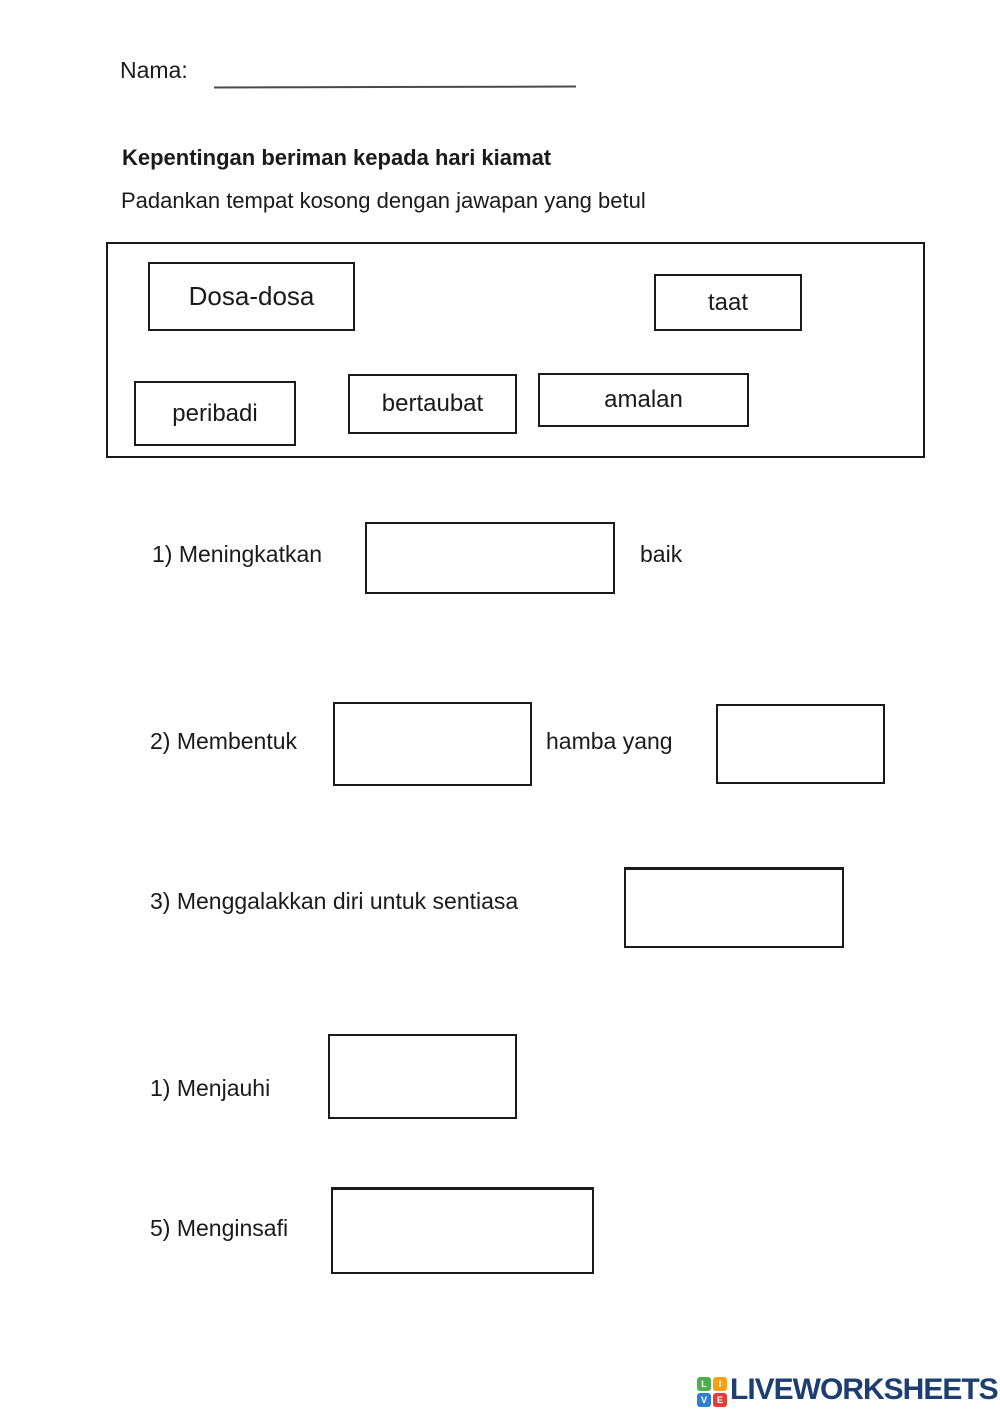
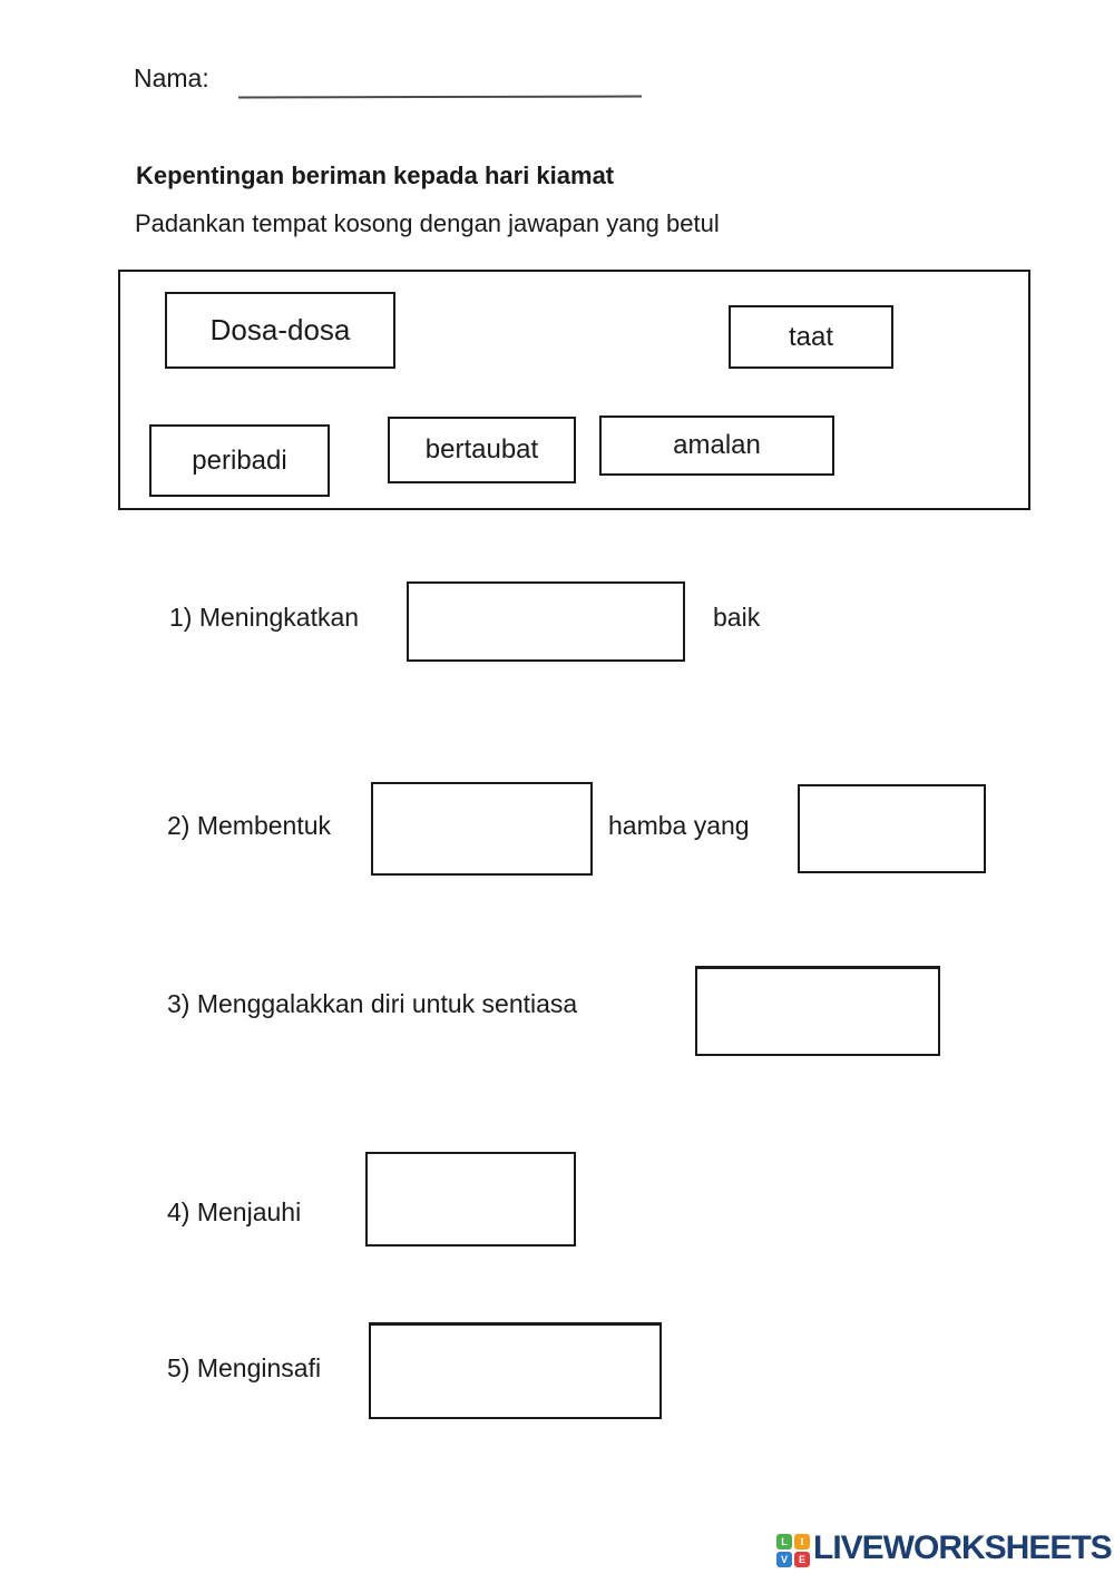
  Nama:
  Kepentingan beriman kepada hari kiamat
  Padankan tempat kosong dengan jawapan yang betul
  Dosa-dosa
  taat
  peribadi
  bertaubat
  amalan
  1) Meningkatkan
  baik
  2) Membentuk
  hamba yang
  3) Menggalakkan diri untuk sentiasa
- 1) Menjauhi
+ 4) Menjauhi
  5) Menginsafi
  L
  I
  V
  E
  LIVEWORKSHEETS
